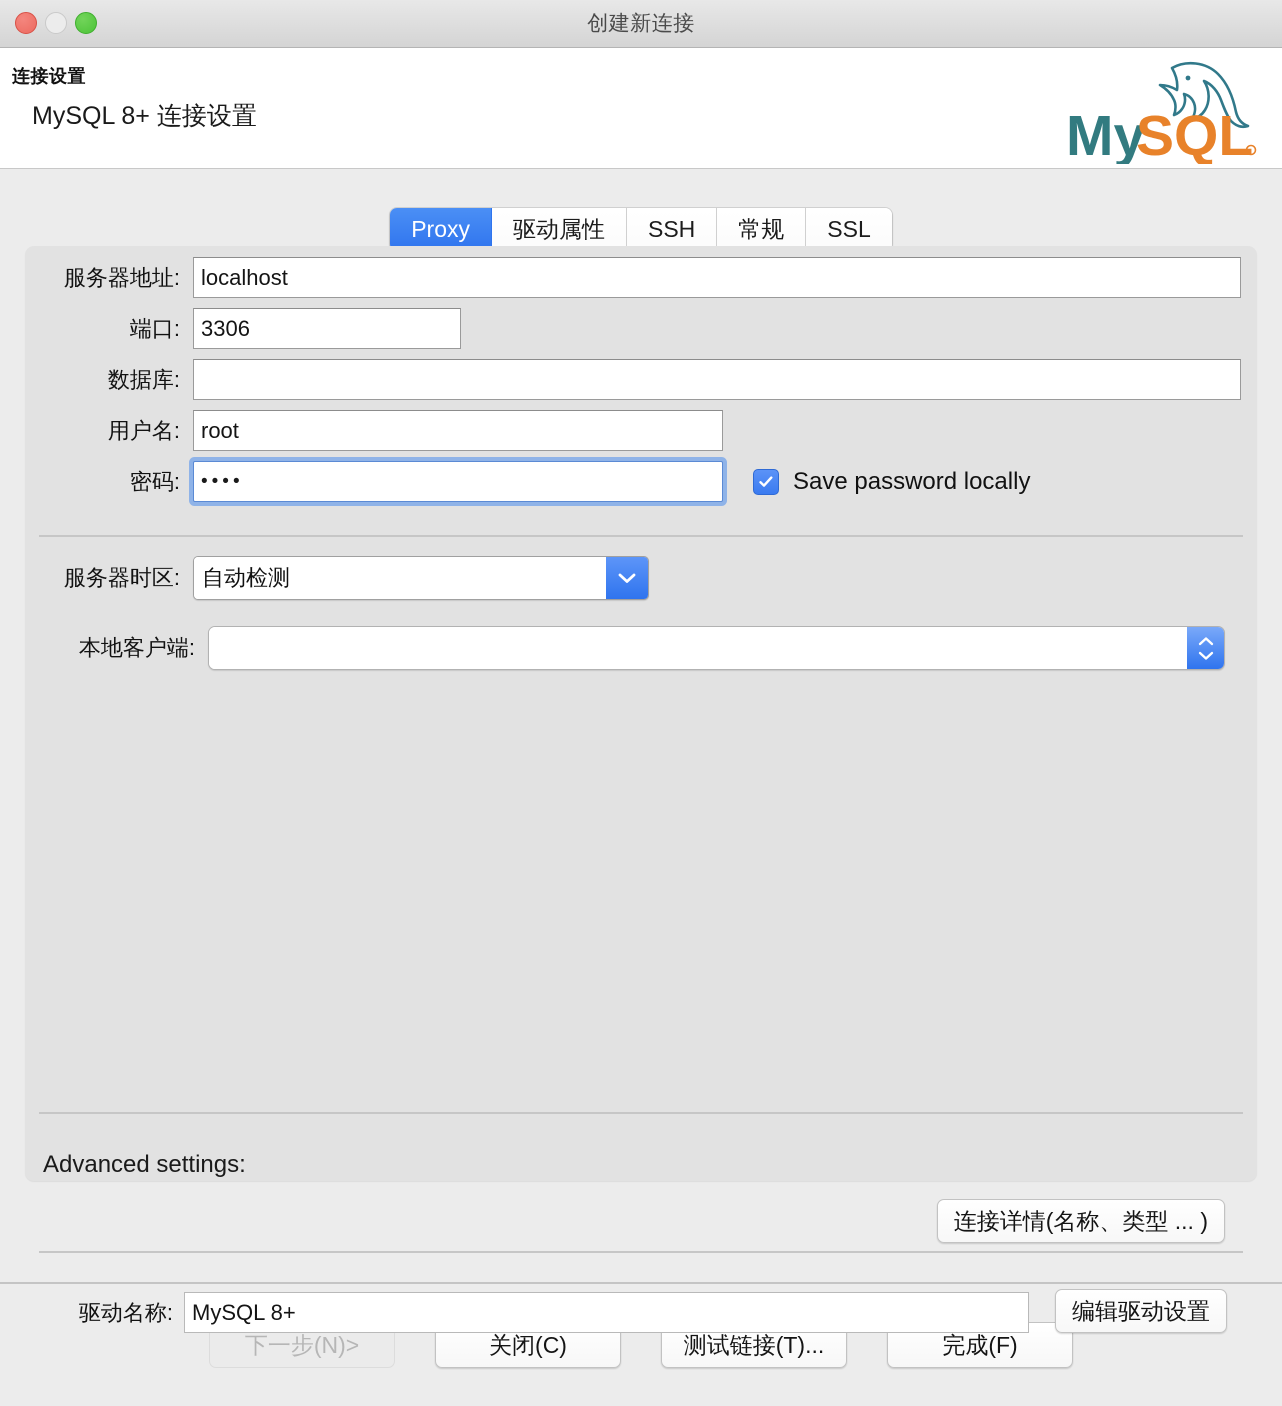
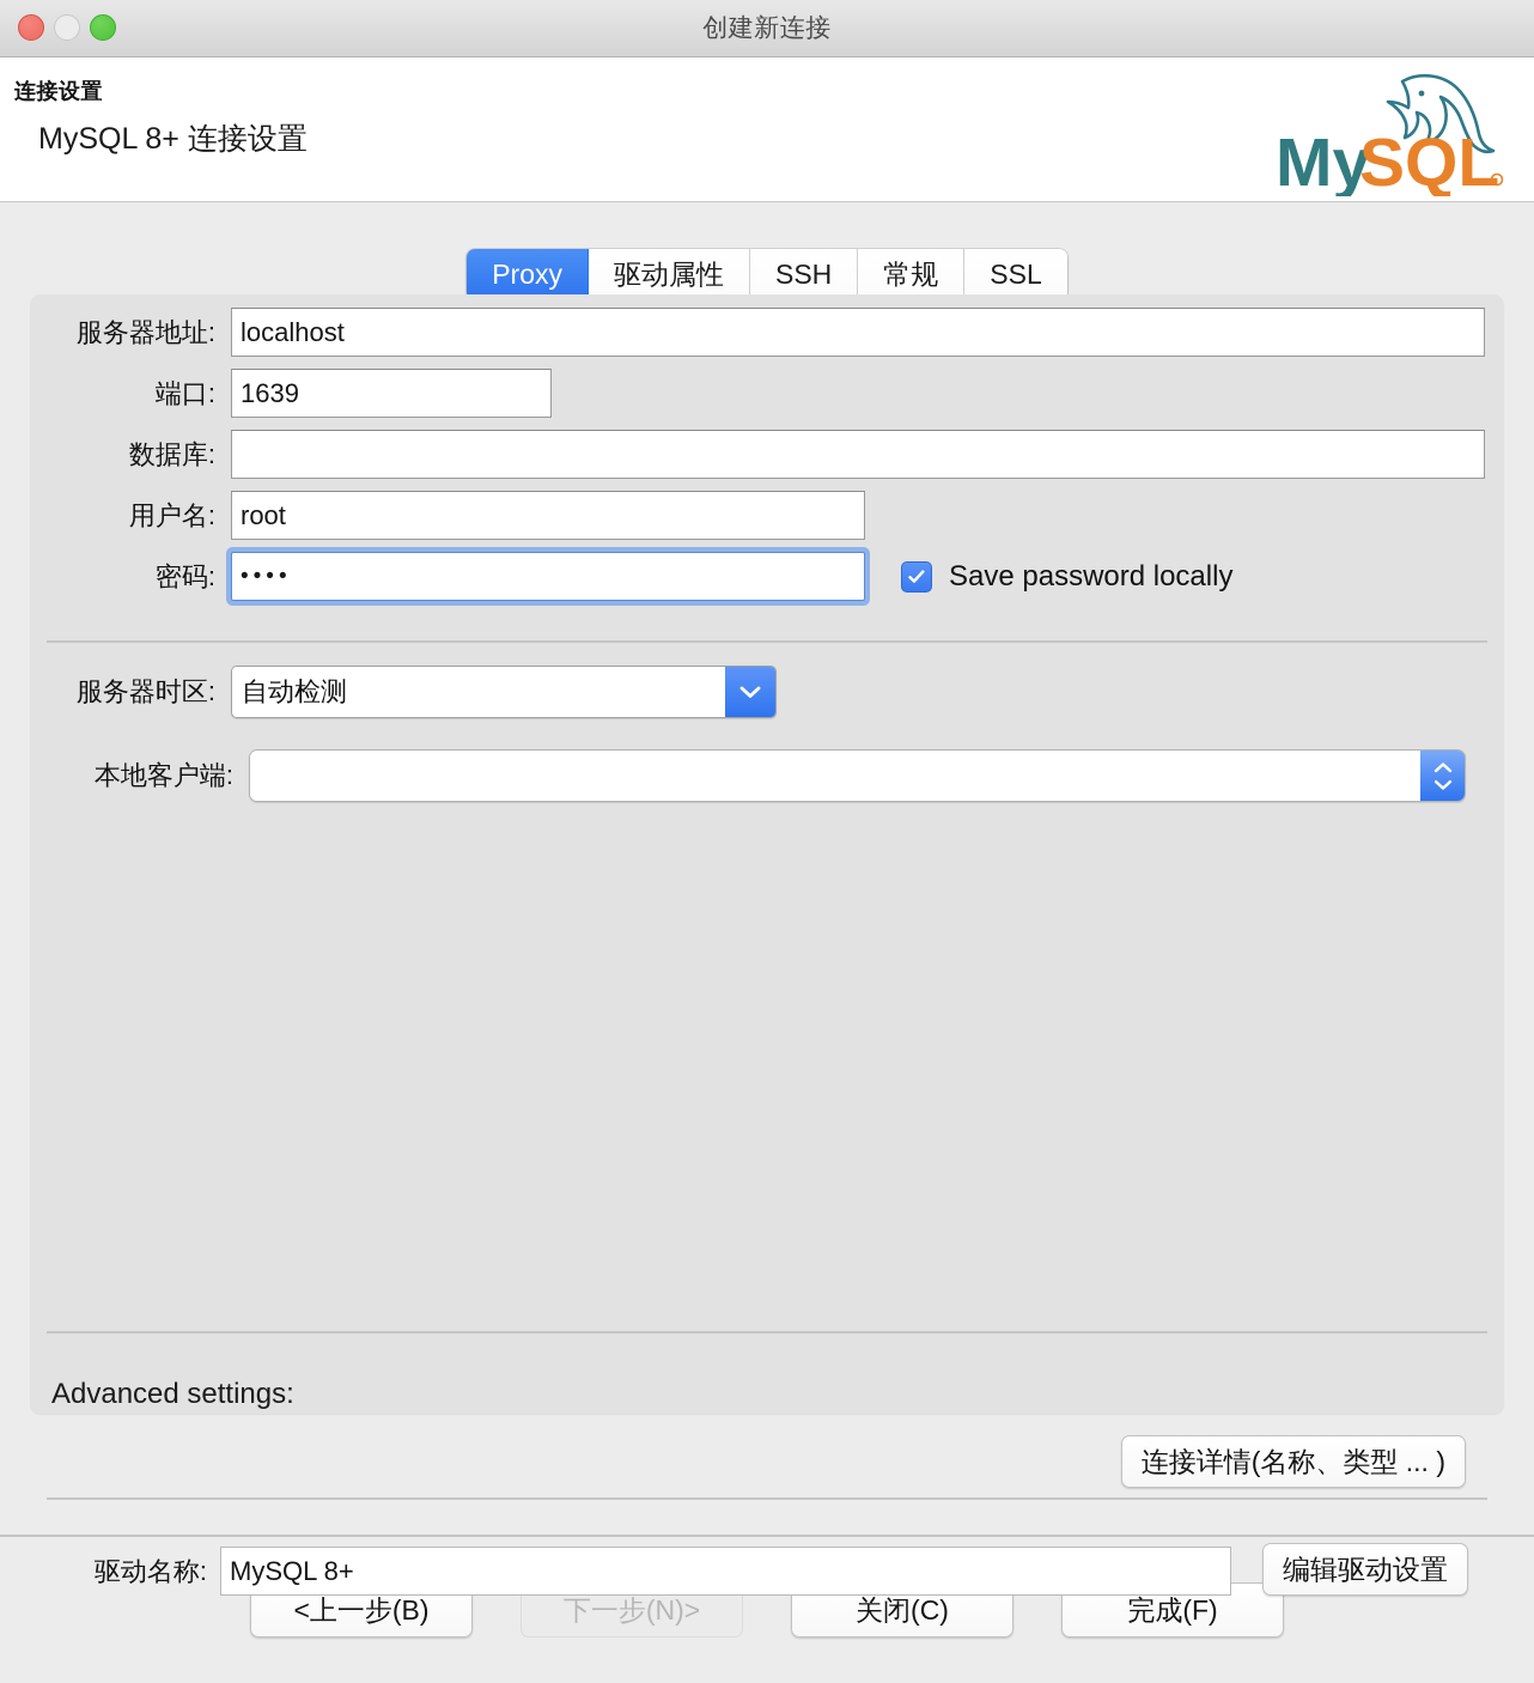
  创建新连接
  连接设置
  MySQL 8+ 连接设置
  My
  SQL
  Proxy
  驱动属性
  SSH
  常规
  SSL
  服务器地址:
  localhost
  端口:
- 3306
+ 1639
  数据库:
  用户名:
  root
  密码:
  ••••
  Save password locally
  服务器时区:
  自动检测
  本地客户端:
  Advanced settings:
  连接详情(名称、类型 ... )
  驱动名称:
  MySQL 8+
  编辑驱动设置
+ <上一步(B)
  下一步(N)>
  关闭(C)
- 测试链接(T)...
  完成(F)
